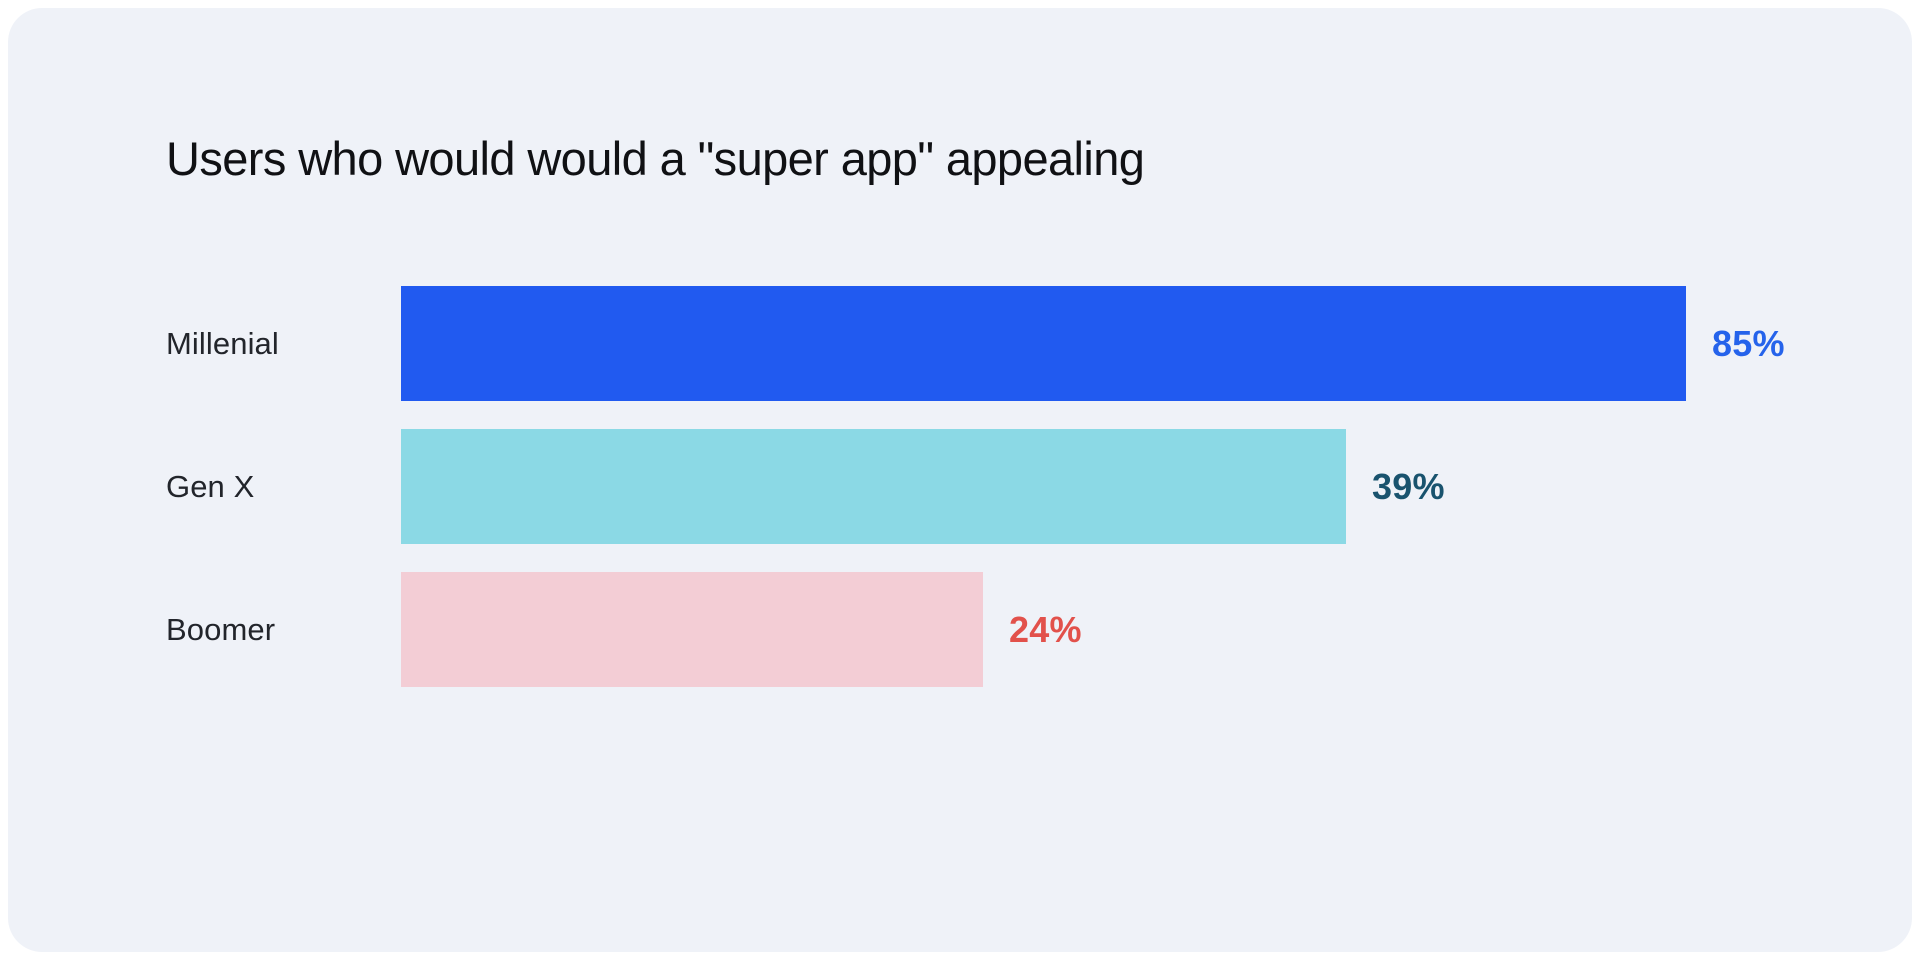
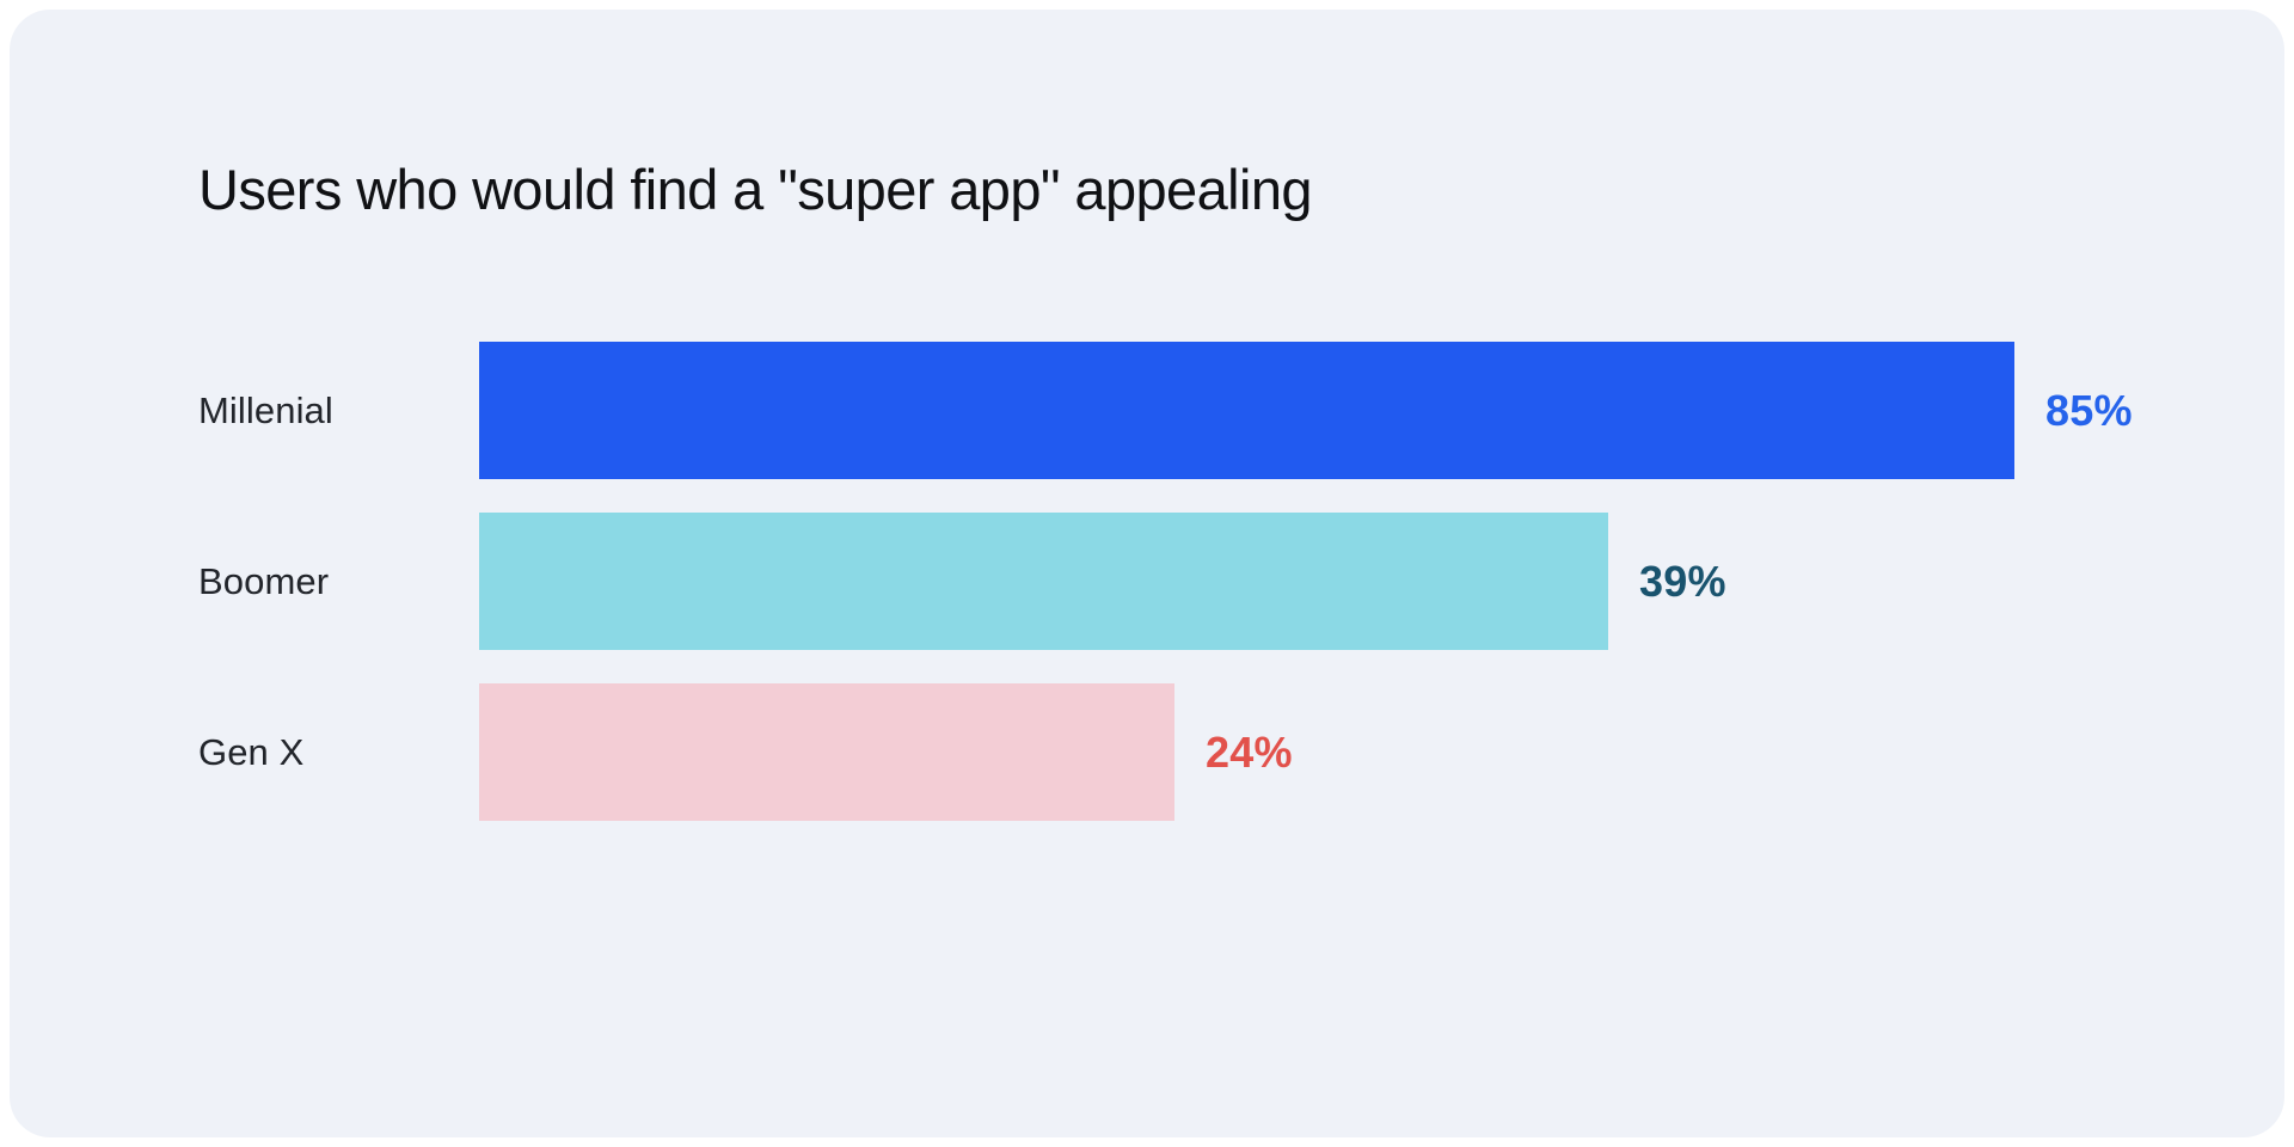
- Users who would would a "super app" appealing
+ Users who would find a "super app" appealing
  Millenial
  85%
- Gen X
+ Boomer
  39%
- Boomer
+ Gen X
  24%
